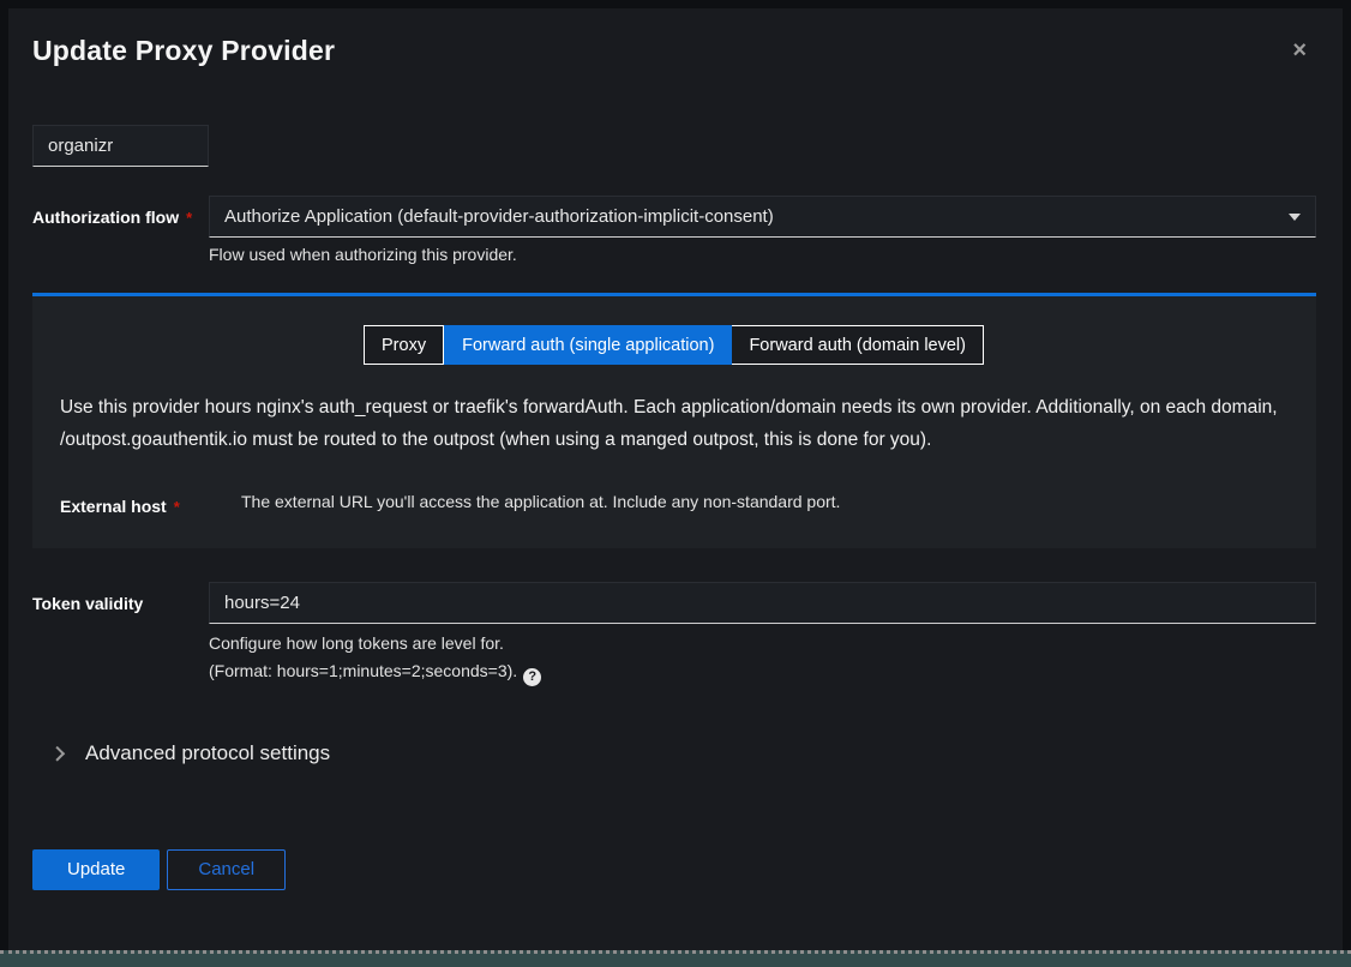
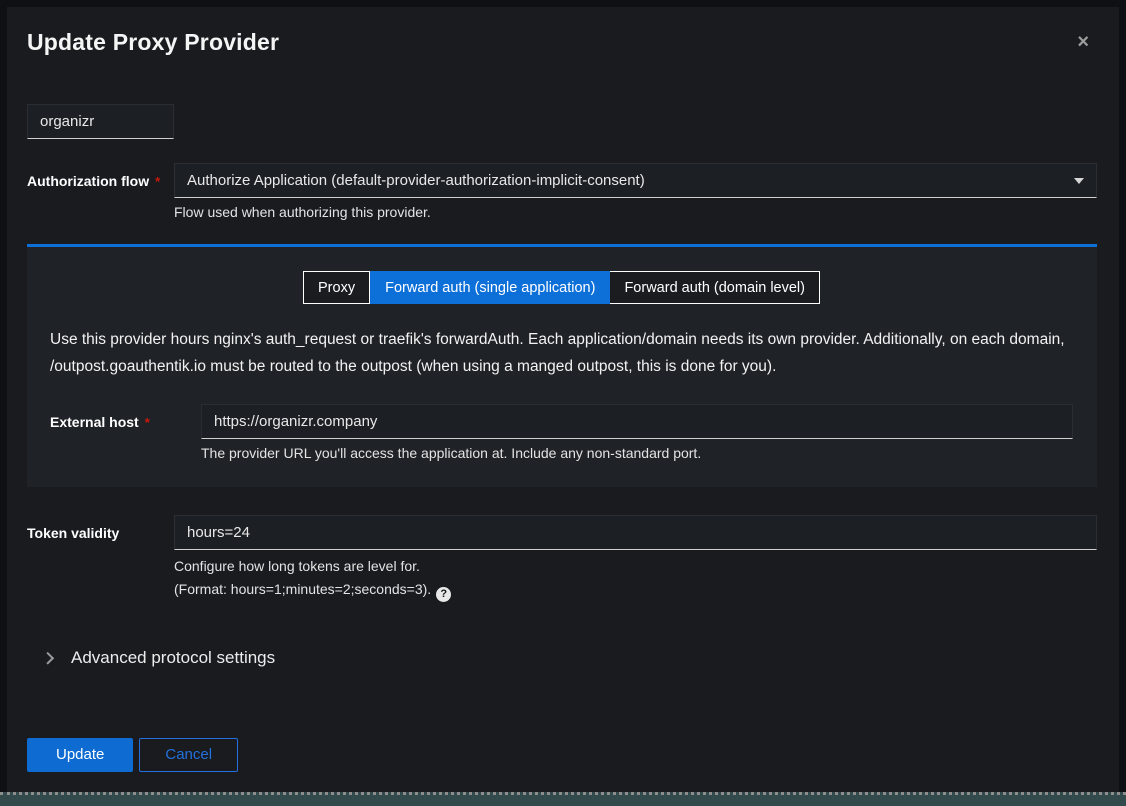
  Update Proxy Provider
  ×
  organizr
  Authorization flow *
  Authorize Application (default-provider-authorization-implicit-consent)
  Flow used when authorizing this provider.
  Proxy
  Forward auth (single application)
  Forward auth (domain level)
  Use this provider hours nginx's auth_request or traefik's forwardAuth. Each application/domain needs its own provider. Additionally, on each domain, /outpost.goauthentik.io must be routed to the outpost (when using a manged outpost, this is done for you).
  External host *
+ https://organizr.company
- The external URL you'll access the application at. Include any non-standard port.
+ The provider URL you'll access the application at. Include any non-standard port.
  Token validity
  hours=24
  Configure how long tokens are level for.
  (Format: hours=1;minutes=2;seconds=3). ?
  Advanced protocol settings
  Update
  Cancel
